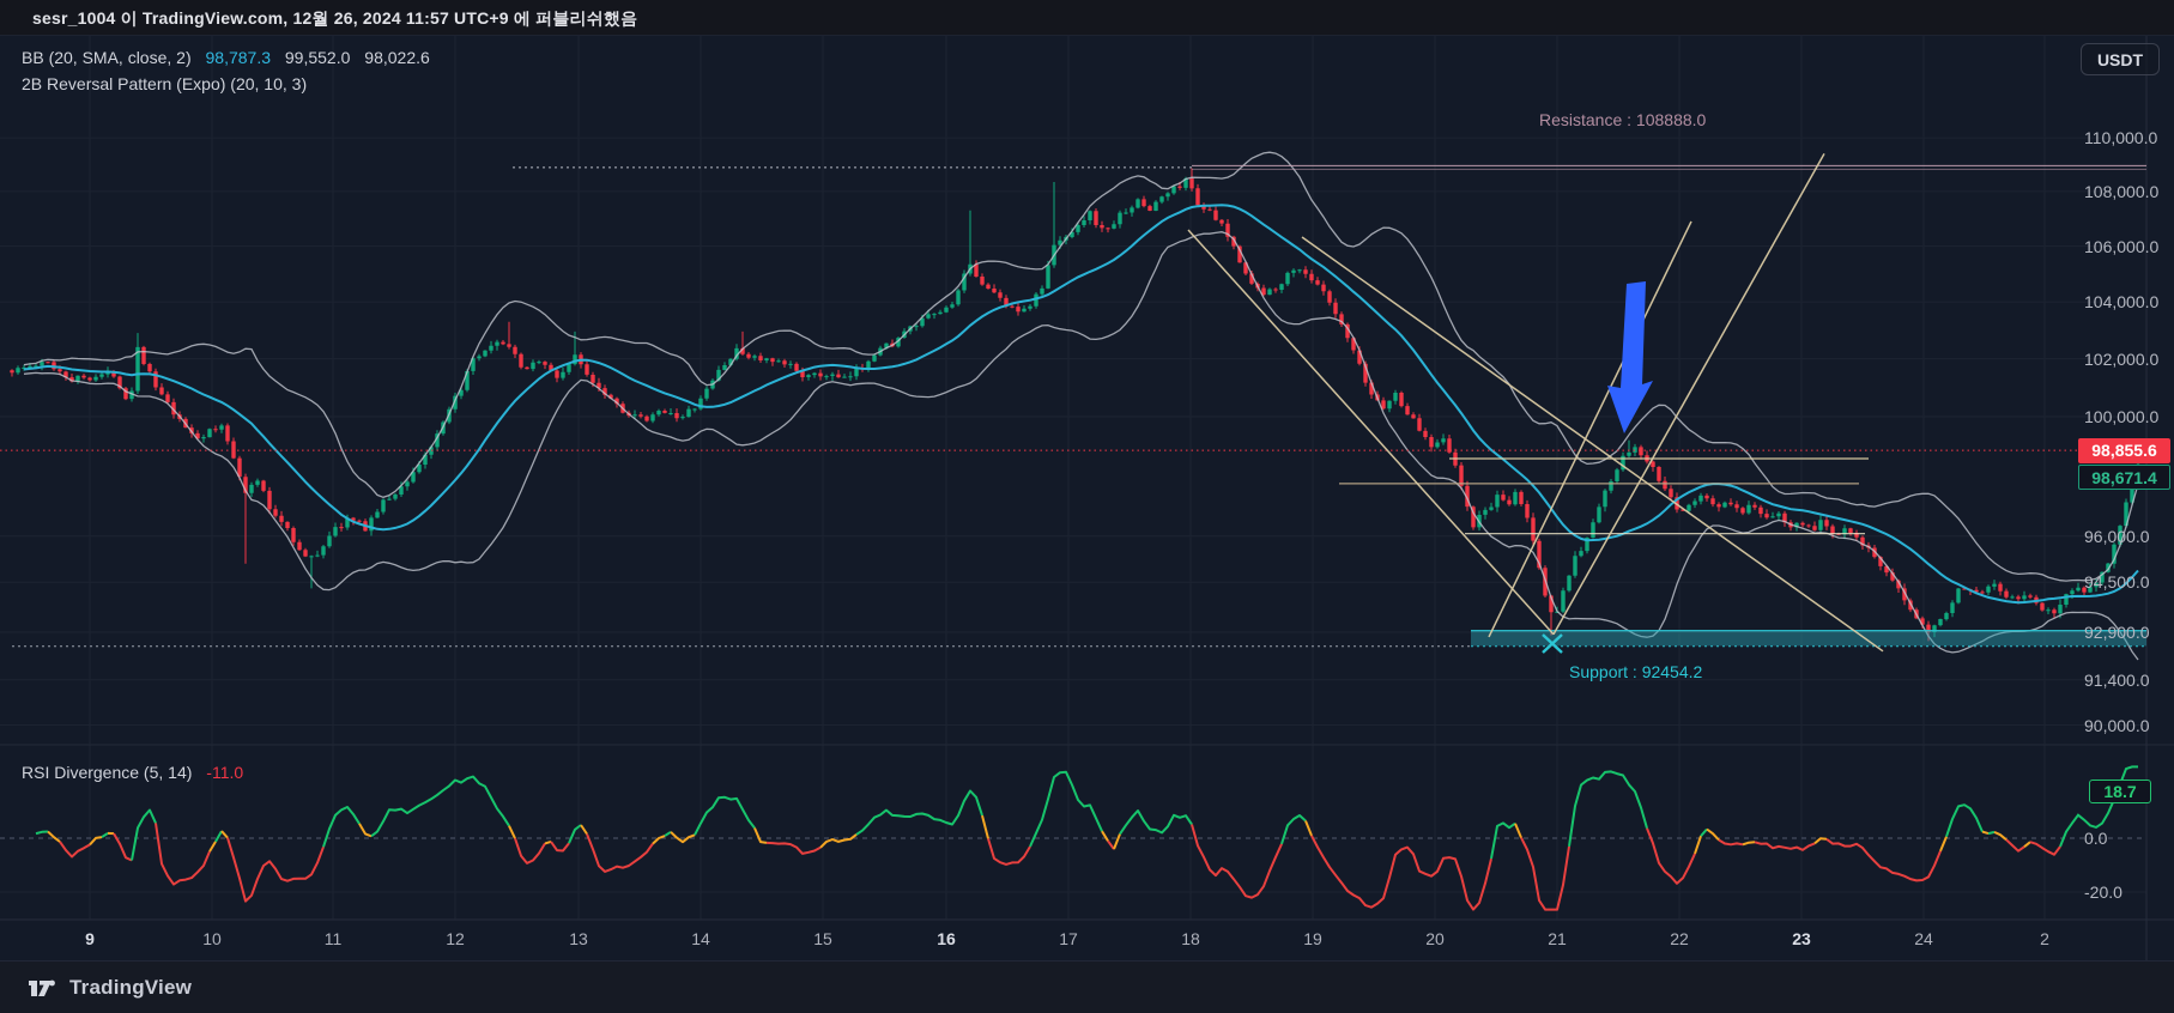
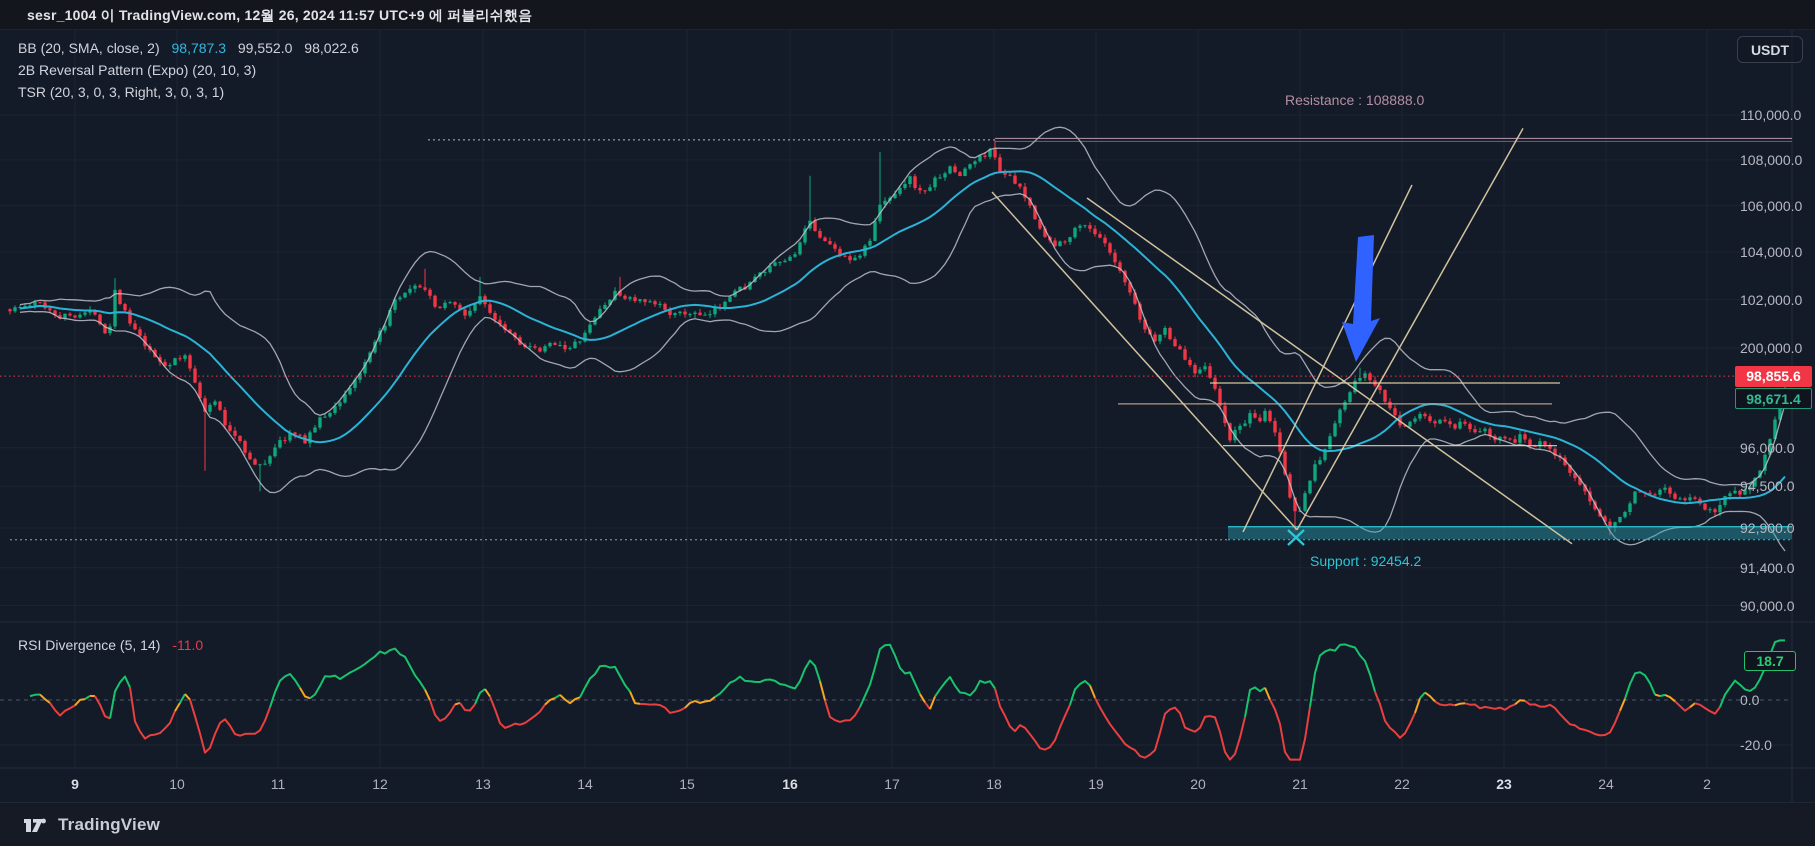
  sesr_1004 이 TradingView.com, 12월 26, 2024 11:57 UTC+9 에 퍼블리쉬했음
  BB (20, SMA, close, 2) 98,787.3 99,552.0 98,022.6
  2B Reversal Pattern (Expo) (20, 10, 3)
+ TSR (20, 3, 0, 3, Right, 3, 0, 3, 1)
  USDT
  Resistance : 108888.0
  Support : 92454.2
  98,855.6
  98,671.4
  18.7
  RSI Divergence (5, 14) -11.0
  110,000.0
  108,000.0
  106,000.0
  104,000.0
  102,000.0
- 100,000.0
+ 200,000.0
  96,000.0
  94,500.0
  92,900.0
  91,400.0
  90,000.0
  0.0
  -20.0
  9
  10
  11
  12
  13
  14
  15
  16
  17
  18
  19
  20
  21
  22
  23
  24
  2
  TradingView
